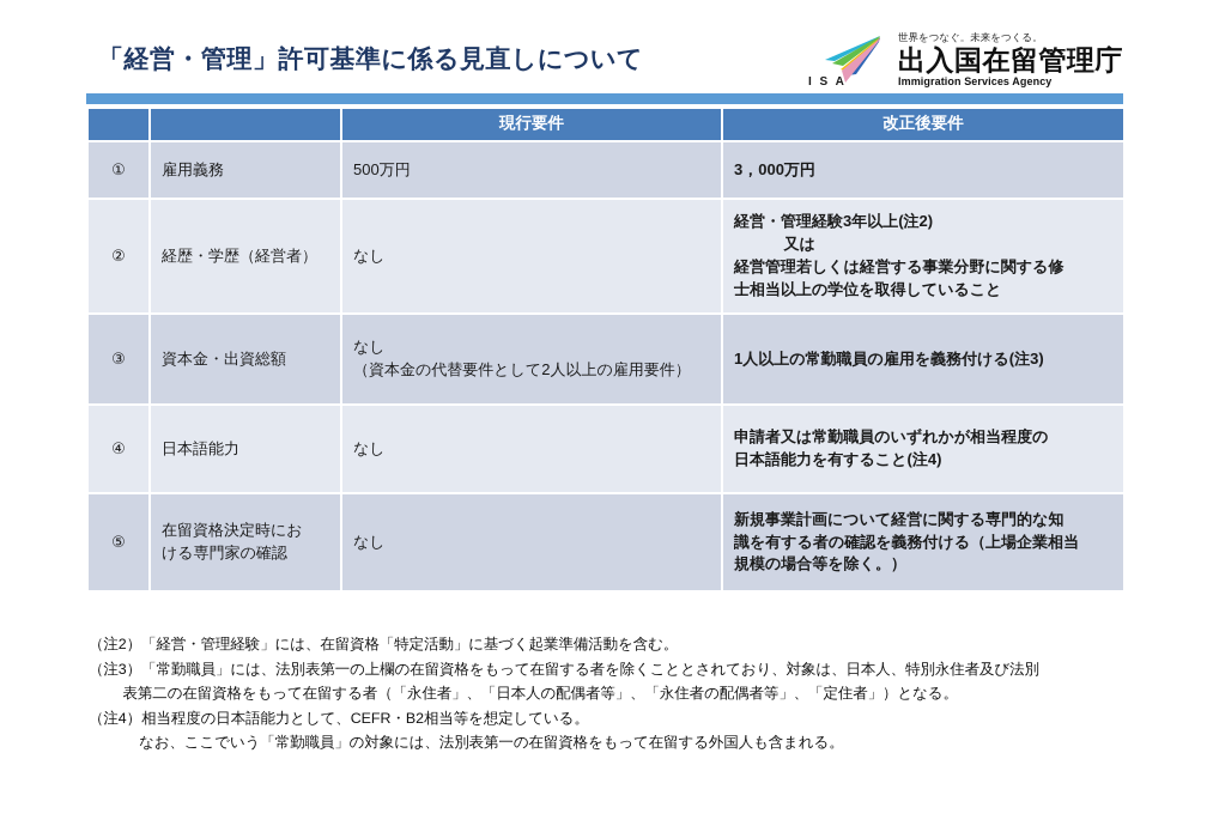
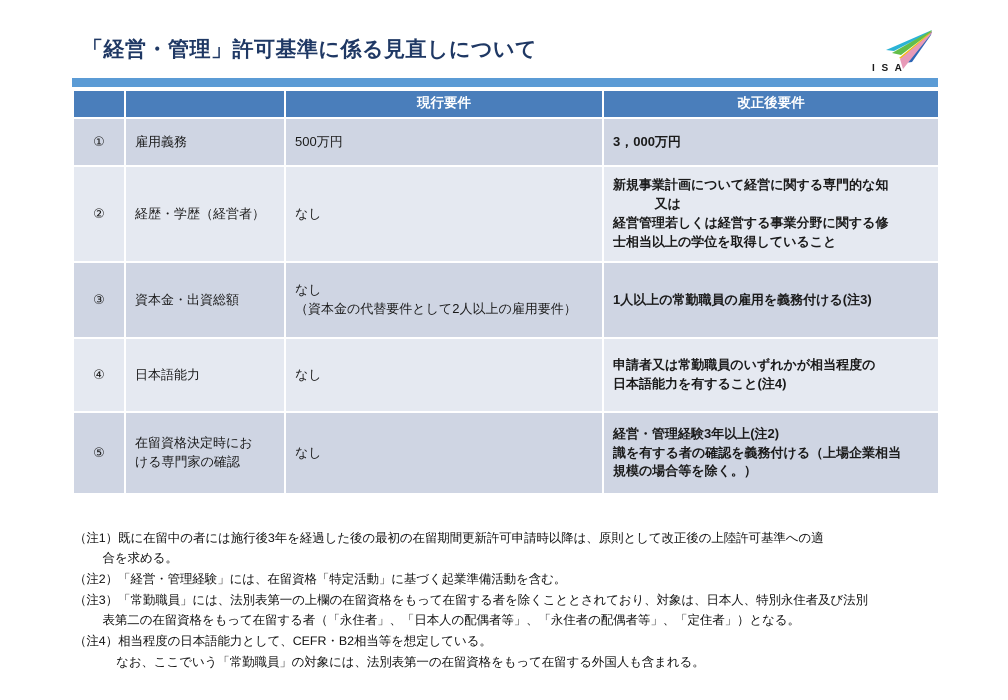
  「経営・管理」許可基準に係る見直しについて
  I S A
- 世界をつなぐ。未来をつくる。
- 出入国在留管理庁
- Immigration Services Agency
  		現行要件	改正後要件
  ①	雇用義務	500万円	3，000万円
- ②	経歴・学歴（経営者）	なし	経営・管理経験3年以上(注2) 又は 経営管理若しくは経営する事業分野に関する修 士相当以上の学位を取得していること
+ ②	経歴・学歴（経営者）	なし	新規事業計画について経営に関する専門的な知 又は 経営管理若しくは経営する事業分野に関する修 士相当以上の学位を取得していること
  ③	資本金・出資総額	なし （資本金の代替要件として2人以上の雇用要件）	1人以上の常勤職員の雇用を義務付ける(注3)
  ④	日本語能力	なし	申請者又は常勤職員のいずれかが相当程度の 日本語能力を有すること(注4)
- ⑤	在留資格決定時にお ける専門家の確認	なし	新規事業計画について経営に関する専門的な知 識を有する者の確認を義務付ける（上場企業相当 規模の場合等を除く。）
+ ⑤	在留資格決定時にお ける専門家の確認	なし	経営・管理経験3年以上(注2) 識を有する者の確認を義務付ける（上場企業相当 規模の場合等を除く。）
+ （注1）既に在留中の者には施行後3年を経過した後の最初の在留期間更新許可申請時以降は、原則として改正後の上陸許可基準への適
+ 合を求める。
  （注2）「経営・管理経験」には、在留資格「特定活動」に基づく起業準備活動を含む。
  （注3）「常勤職員」には、法別表第一の上欄の在留資格をもって在留する者を除くこととされており、対象は、日本人、特別永住者及び法別
  表第二の在留資格をもって在留する者（「永住者」、「日本人の配偶者等」、「永住者の配偶者等」、「定住者」）となる。
  （注4）相当程度の日本語能力として、CEFR・B2相当等を想定している。
  なお、ここでいう「常勤職員」の対象には、法別表第一の在留資格をもって在留する外国人も含まれる。
